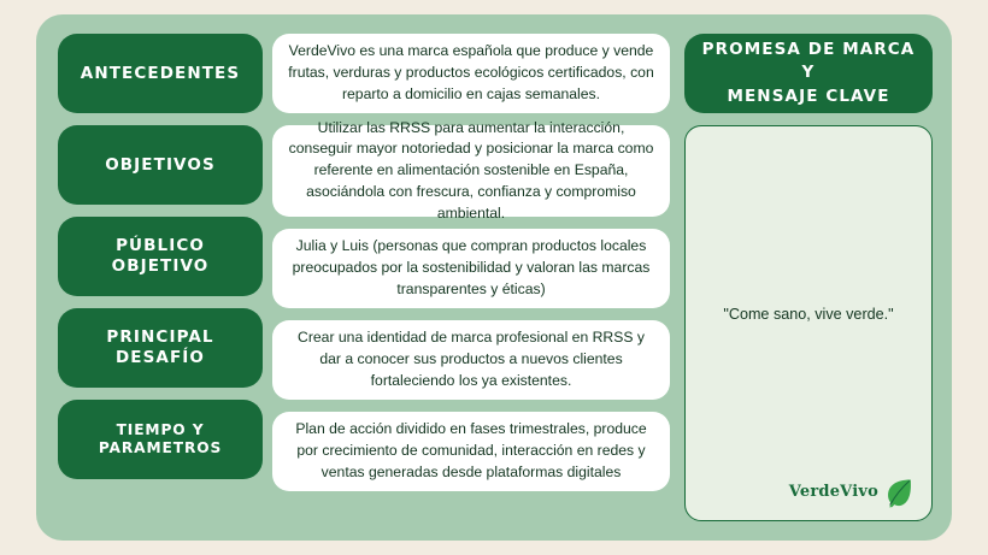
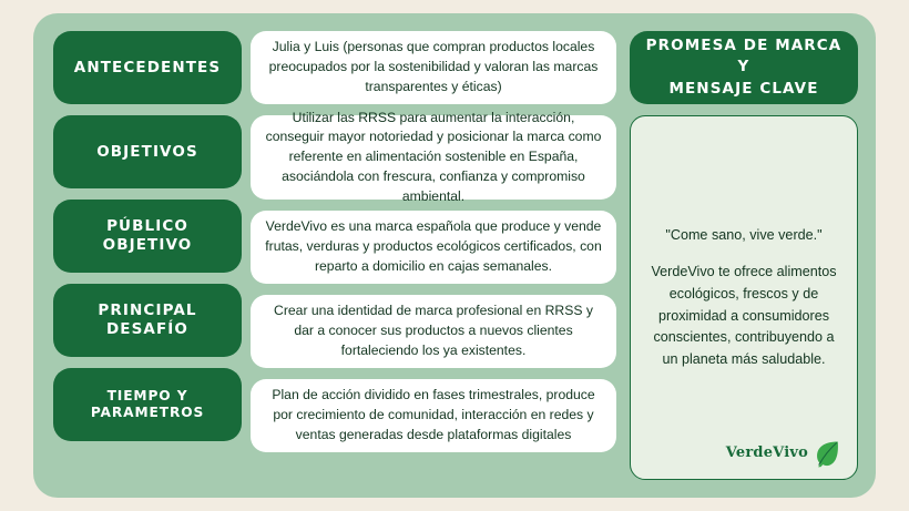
  ANTECEDENTES
  OBJETIVOS
  PÚBLICO OBJETIVO
  PRINCIPAL DESAFÍO
  TIEMPO Y PARAMETROS
- VerdeVivo es una marca española que produce y vende frutas, verduras y productos ecológicos certificados, con reparto a domicilio en cajas semanales.
+ Julia y Luis (personas que compran productos locales preocupados por la sostenibilidad y valoran las marcas transparentes y éticas)
  Utilizar las RRSS para aumentar la interacción, conseguir mayor notoriedad y posicionar la marca como referente en alimentación sostenible en España, asociándola con frescura, confianza y compromiso ambiental.
- Julia y Luis (personas que compran productos locales preocupados por la sostenibilidad y valoran las marcas transparentes y éticas)
+ VerdeVivo es una marca española que produce y vende frutas, verduras y productos ecológicos certificados, con reparto a domicilio en cajas semanales.
  Crear una identidad de marca profesional en RRSS y dar a conocer sus productos a nuevos clientes fortaleciendo los ya existentes.
  Plan de acción dividido en fases trimestrales, produce por crecimiento de comunidad, interacción en redes y ventas generadas desde plataformas digitales
  PROMESA DE MARCA Y
  MENSAJE CLAVE
  "Come sano, vive verde."
+ VerdeVivo te ofrece alimentos ecológicos, frescos y de proximidad a consumidores conscientes, contribuyendo a un planeta más saludable.
  VerdeVivo
